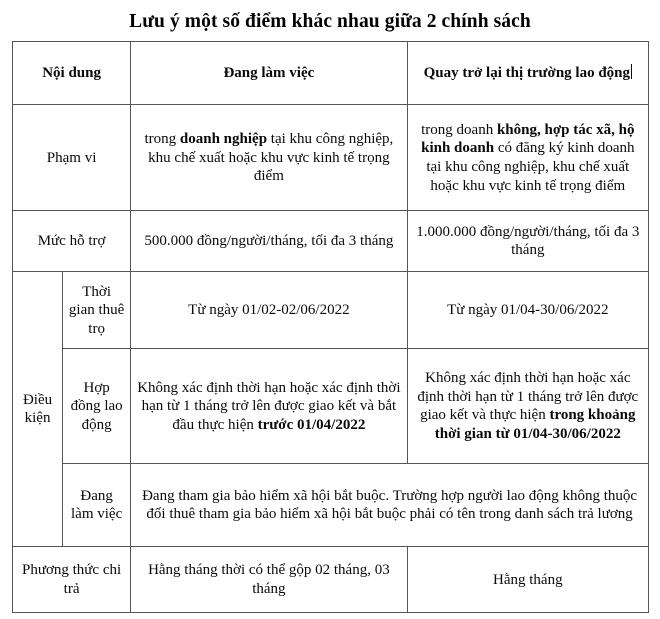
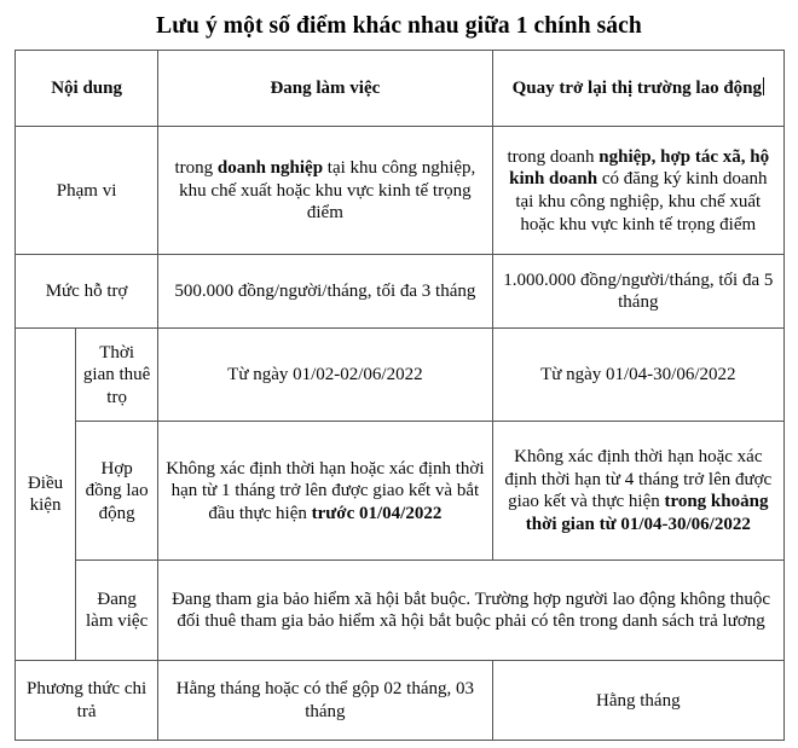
- Lưu ý một số điểm khác nhau giữa 2 chính sách
+ Lưu ý một số điểm khác nhau giữa 1 chính sách
  Nội dung	Đang làm việc	Quay trở lại thị trường lao động
- Phạm vi	trong doanh nghiệp tại khu công nghiệp, khu chế xuất hoặc khu vực kinh tế trọng điểm	trong doanh không, hợp tác xã, hộ kinh doanh có đăng ký kinh doanh tại khu công nghiệp, khu chế xuất hoặc khu vực kinh tế trọng điểm
+ Phạm vi	trong doanh nghiệp tại khu công nghiệp, khu chế xuất hoặc khu vực kinh tế trọng điểm	trong doanh nghiệp, hợp tác xã, hộ kinh doanh có đăng ký kinh doanh tại khu công nghiệp, khu chế xuất hoặc khu vực kinh tế trọng điểm
- Mức hỗ trợ	500.000 đồng/người/tháng, tối đa 3 tháng	1.000.000 đồng/người/tháng, tối đa 3 tháng
+ Mức hỗ trợ	500.000 đồng/người/tháng, tối đa 3 tháng	1.000.000 đồng/người/tháng, tối đa 5 tháng
  Điều kiện	Thời gian thuê trọ	Từ ngày 01/02-02/06/2022	Từ ngày 01/04-30/06/2022
- Hợp đồng lao động	Không xác định thời hạn hoặc xác định thời hạn từ 1 tháng trở lên được giao kết và bắt đầu thực hiện trước 01/04/2022	Không xác định thời hạn hoặc xác định thời hạn từ 1 tháng trở lên được giao kết và thực hiện trong khoảng thời gian từ 01/04-30/06/2022
+ Hợp đồng lao động	Không xác định thời hạn hoặc xác định thời hạn từ 1 tháng trở lên được giao kết và bắt đầu thực hiện trước 01/04/2022	Không xác định thời hạn hoặc xác định thời hạn từ 4 tháng trở lên được giao kết và thực hiện trong khoảng thời gian từ 01/04-30/06/2022
  Đang làm việc	Đang tham gia bảo hiểm xã hội bắt buộc. Trường hợp người lao động không thuộc đối thuê tham gia bảo hiểm xã hội bắt buộc phải có tên trong danh sách trả lương
- Phương thức chi trả	Hằng tháng thời có thể gộp 02 tháng, 03 tháng	Hằng tháng
+ Phương thức chi trả	Hằng tháng hoặc có thể gộp 02 tháng, 03 tháng	Hằng tháng
